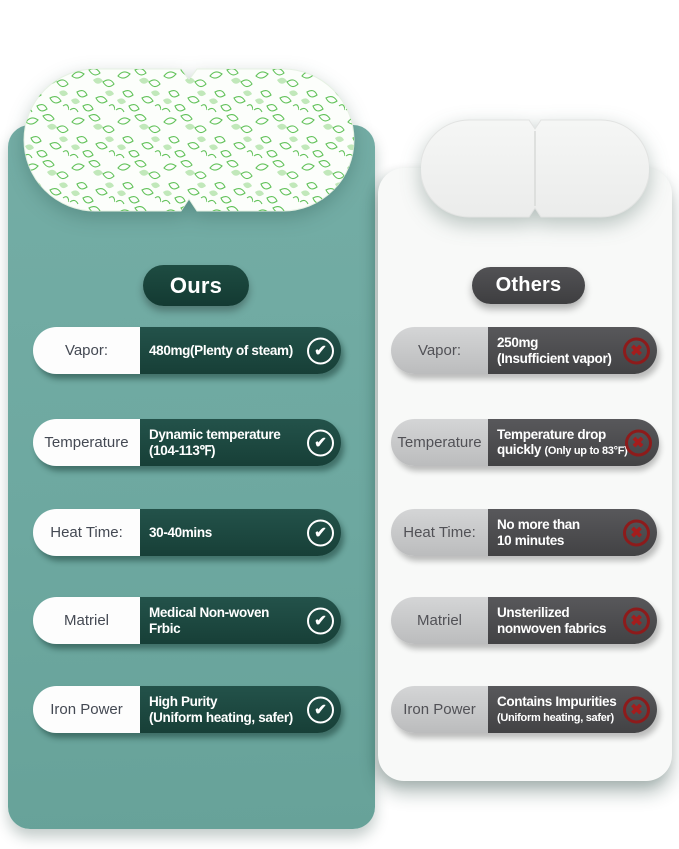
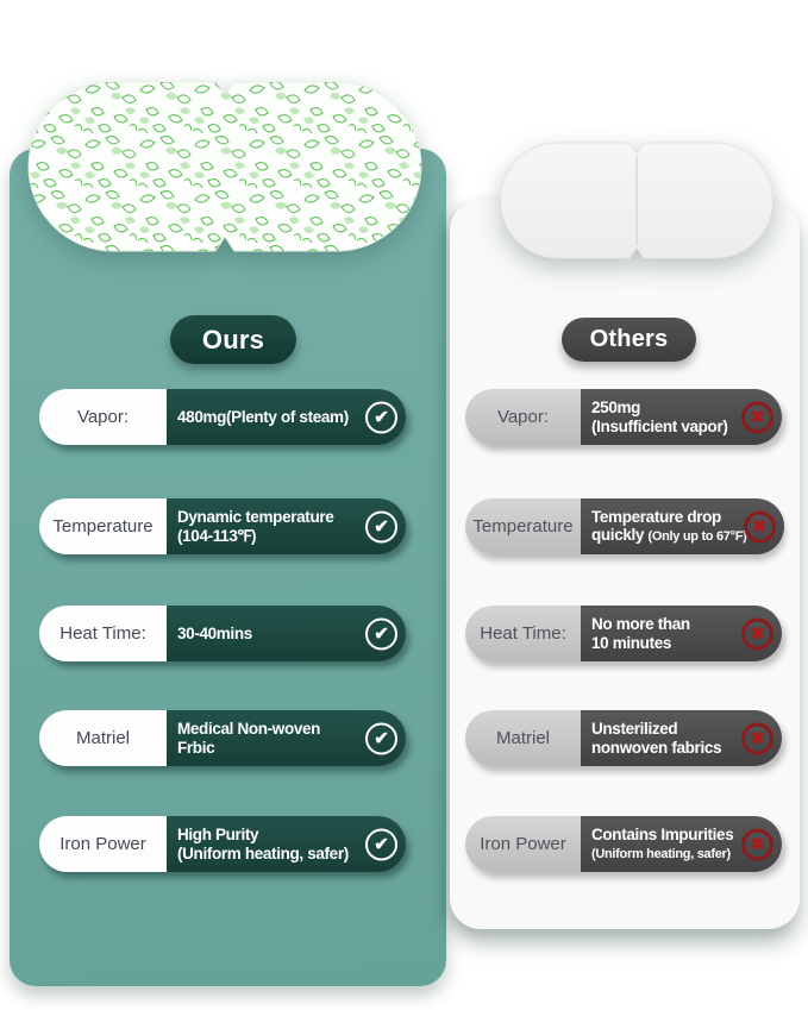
  Ours
  Vapor:
  480mg(Plenty of steam)
  ✔
  Temperature
  Dynamic temperature
  (104-113℉)
  ✔
  Heat Time:
  30-40mins
  ✔
  Matriel
  Medical Non-woven
  Frbic
  ✔
  Iron Power
  High Purity
  (Uniform heating, safer)
  ✔
  Others
  Vapor:
  250mg
  (Insufficient vapor)
  ✖
  Temperature
  Temperature drop
- quickly (Only up to 83°F)
+ quickly (Only up to 67°F)
  ✖
  Heat Time:
  No more than
  10 minutes
  ✖
  Matriel
  Unsterilized
  nonwoven fabrics
  ✖
  Iron Power
  Contains Impurities
  (Uniform heating, safer)
  ✖
